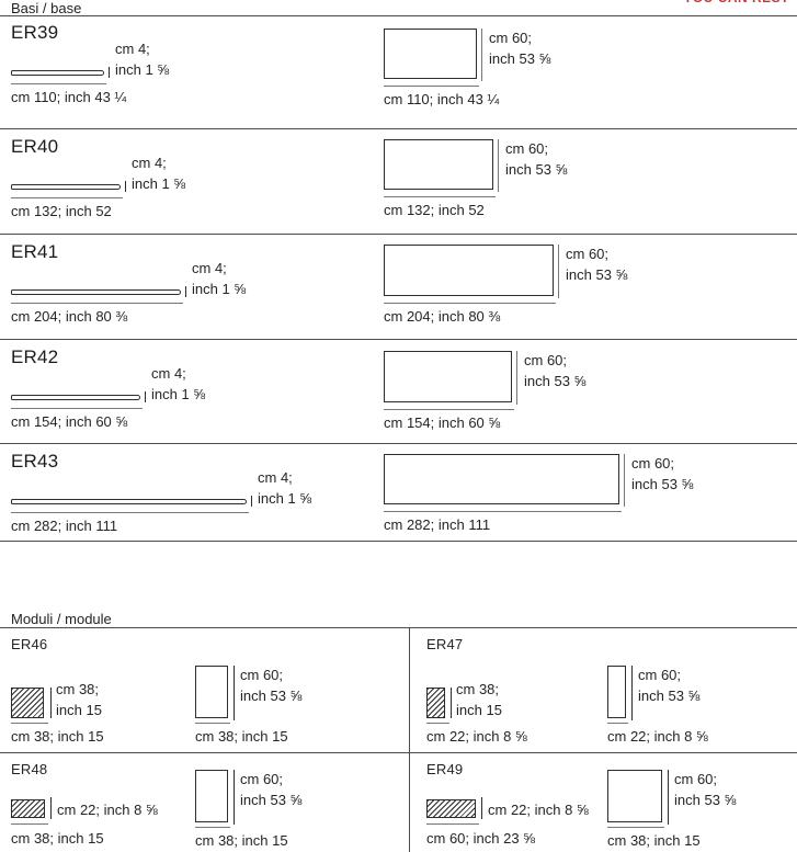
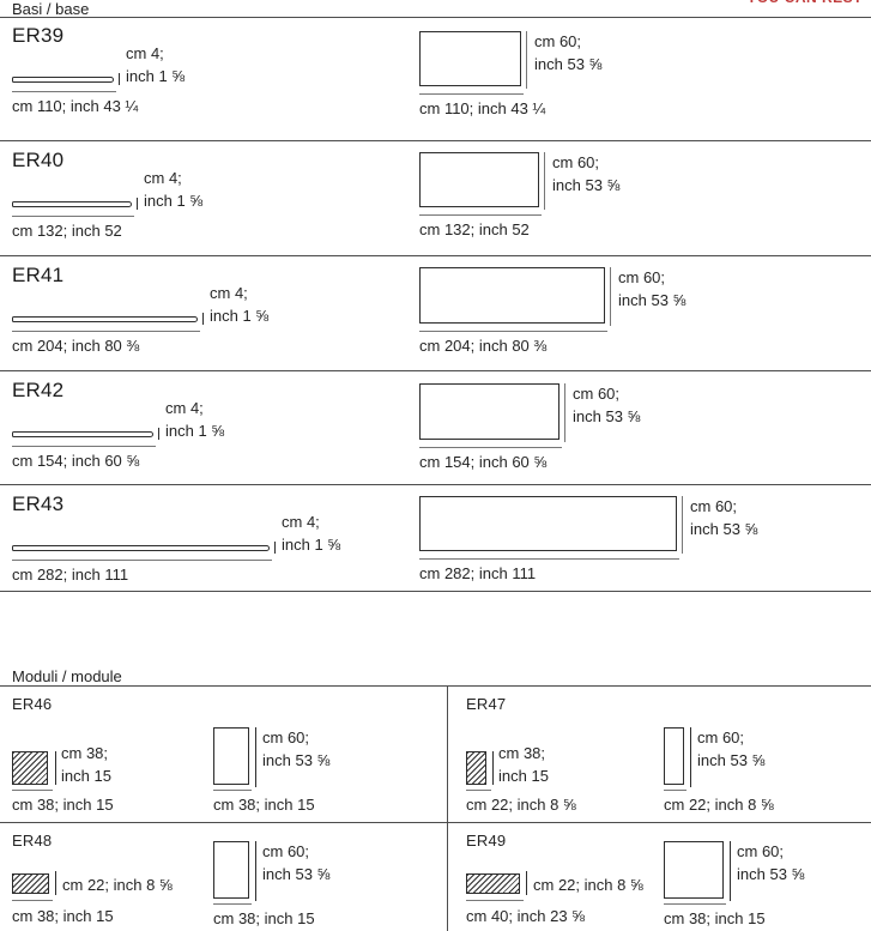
  Basi / base
  ER39
  cm 4;
  inch 1 ⅝
  cm 110; inch 43 ¼
  cm 60;
  inch 53 ⅝
  cm 110; inch 43 ¼
  ER40
  cm 4;
  inch 1 ⅝
  cm 132; inch 52
  cm 60;
  inch 53 ⅝
  cm 132; inch 52
  ER41
  cm 4;
  inch 1 ⅝
  cm 204; inch 80 ⅜
  cm 60;
  inch 53 ⅝
  cm 204; inch 80 ⅜
  ER42
  cm 4;
  inch 1 ⅝
  cm 154; inch 60 ⅝
  cm 60;
  inch 53 ⅝
  cm 154; inch 60 ⅝
  ER43
  cm 4;
  inch 1 ⅝
  cm 282; inch 111
  cm 60;
  inch 53 ⅝
  cm 282; inch 111
  Moduli / module
  ER46
  cm 38;
  inch 15
  cm 38; inch 15
  cm 60;
  inch 53 ⅝
  cm 38; inch 15
  ER47
  cm 38;
  inch 15
  cm 22; inch 8 ⅝
  cm 60;
  inch 53 ⅝
  cm 22; inch 8 ⅝
  ER48
  cm 22; inch 8 ⅝
  cm 38; inch 15
  cm 60;
  inch 53 ⅝
  cm 38; inch 15
  ER49
  cm 22; inch 8 ⅝
- cm 60; inch 23 ⅝
+ cm 40; inch 23 ⅝
  cm 60;
  inch 53 ⅝
  cm 38; inch 15
